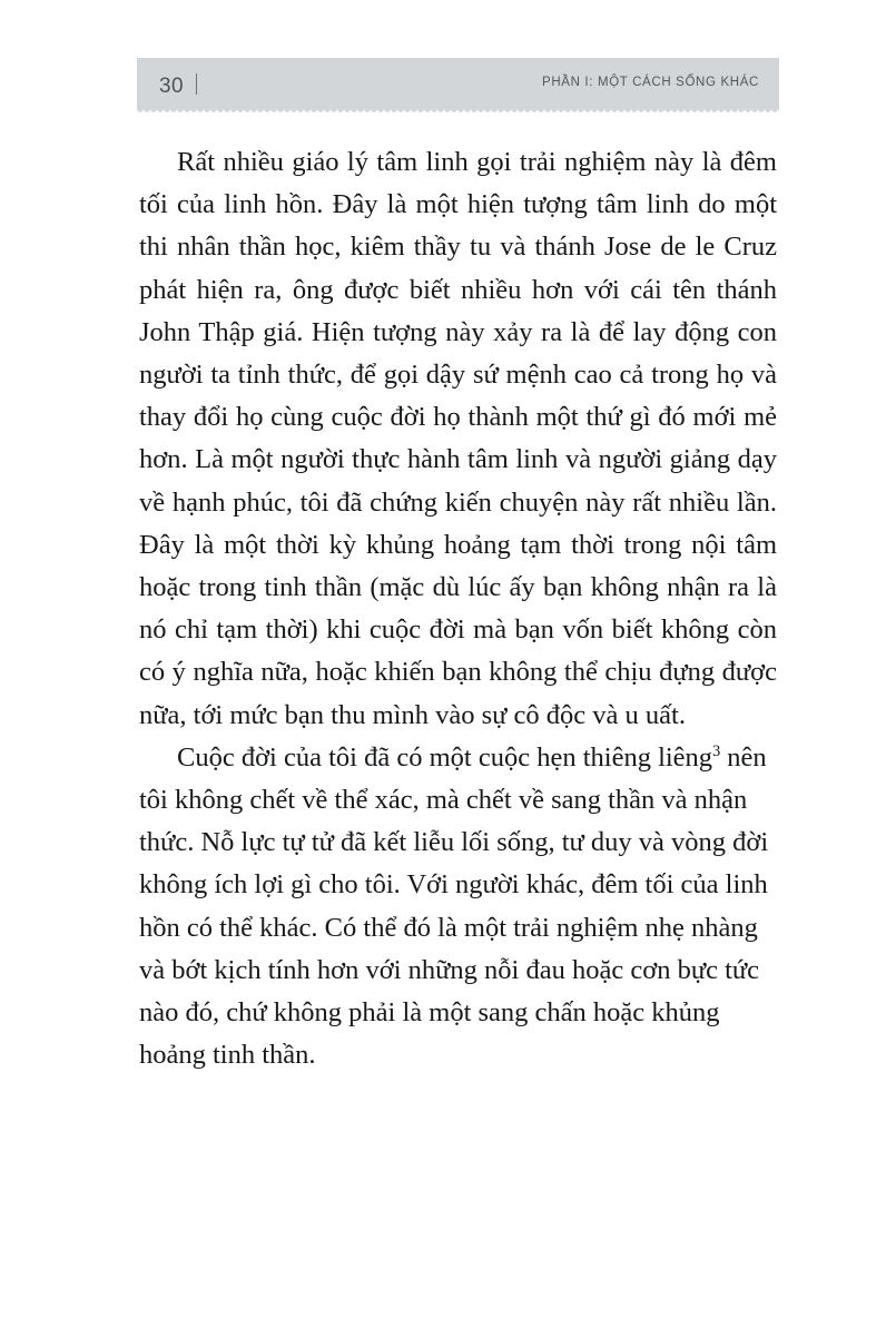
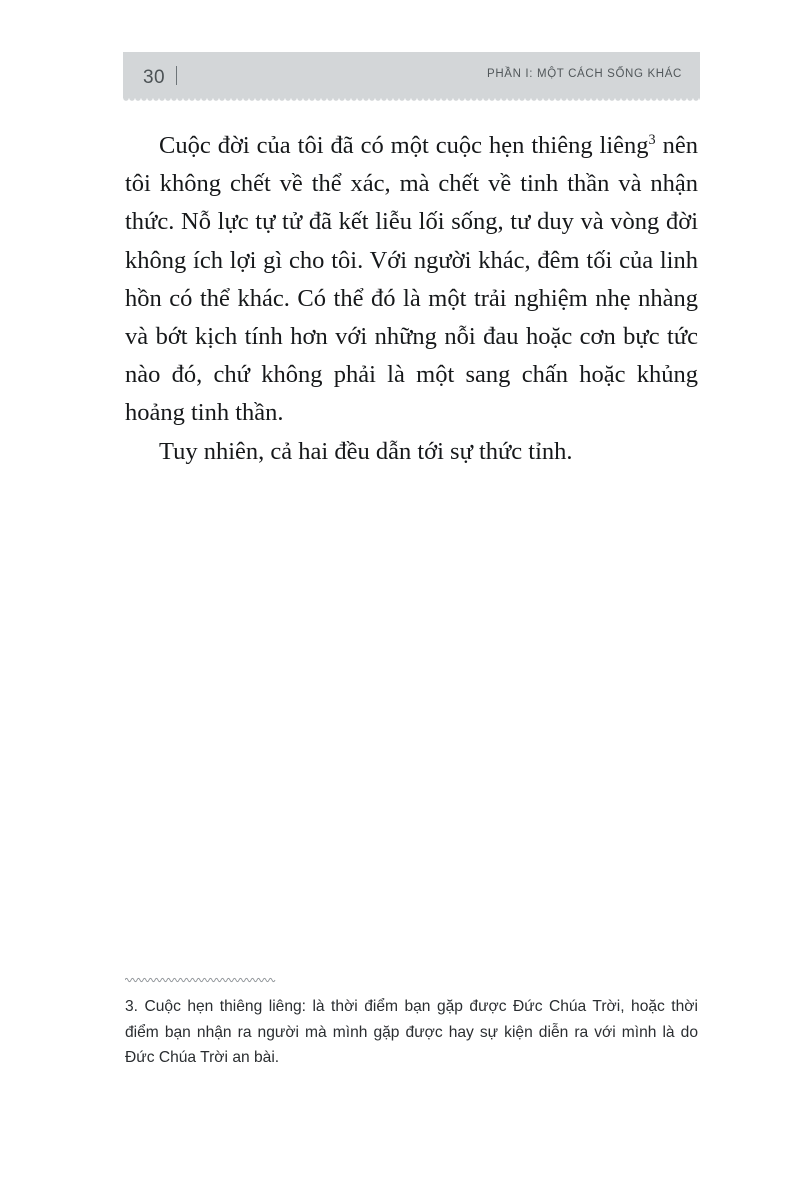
  30
  PHẦN I: MỘT CÁCH SỐNG KHÁC
- Rất nhiều giáo lý tâm linh gọi trải nghiệm này là đêm tối của linh hồn. Đây là một hiện tượng tâm linh do một thi nhân thần học, kiêm thầy tu và thánh Jose de le Cruz phát hiện ra, ông được biết nhiều hơn với cái tên thánh John Thập giá. Hiện tượng này xảy ra là để lay động con người ta tỉnh thức, để gọi dậy sứ mệnh cao cả trong họ và thay đổi họ cùng cuộc đời họ thành một thứ gì đó mới mẻ hơn. Là một người thực hành tâm linh và người giảng dạy về hạnh phúc, tôi đã chứng kiến chuyện này rất nhiều lần. Đây là một thời kỳ khủng hoảng tạm thời trong nội tâm hoặc trong tinh thần (mặc dù lúc ấy bạn không nhận ra là nó chỉ tạm thời) khi cuộc đời mà bạn vốn biết không còn có ý nghĩa nữa, hoặc khiến bạn không thể chịu đựng được nữa, tới mức bạn thu mình vào sự cô độc và u uất.
- Cuộc đời của tôi đã có một cuộc hẹn thiêng liêng3 nên tôi không chết về thể xác, mà chết về sang thần và nhận thức. Nỗ lực tự tử đã kết liễu lối sống, tư duy và vòng đời không ích lợi gì cho tôi. Với người khác, đêm tối của linh hồn có thể khác. Có thể đó là một trải nghiệm nhẹ nhàng và bớt kịch tính hơn với những nỗi đau hoặc cơn bực tức nào đó, chứ không phải là một sang chấn hoặc khủng hoảng tinh thần.
+ Cuộc đời của tôi đã có một cuộc hẹn thiêng liêng3 nên tôi không chết về thể xác, mà chết về tinh thần và nhận thức. Nỗ lực tự tử đã kết liễu lối sống, tư duy và vòng đời không ích lợi gì cho tôi. Với người khác, đêm tối của linh hồn có thể khác. Có thể đó là một trải nghiệm nhẹ nhàng và bớt kịch tính hơn với những nỗi đau hoặc cơn bực tức nào đó, chứ không phải là một sang chấn hoặc khủng hoảng tinh thần.
+ Tuy nhiên, cả hai đều dẫn tới sự thức tỉnh.
+ 3. Cuộc hẹn thiêng liêng: là thời điểm bạn gặp được Đức Chúa Trời, hoặc thời điểm bạn nhận ra người mà mình gặp được hay sự kiện diễn ra với mình là do Đức Chúa Trời an bài.
